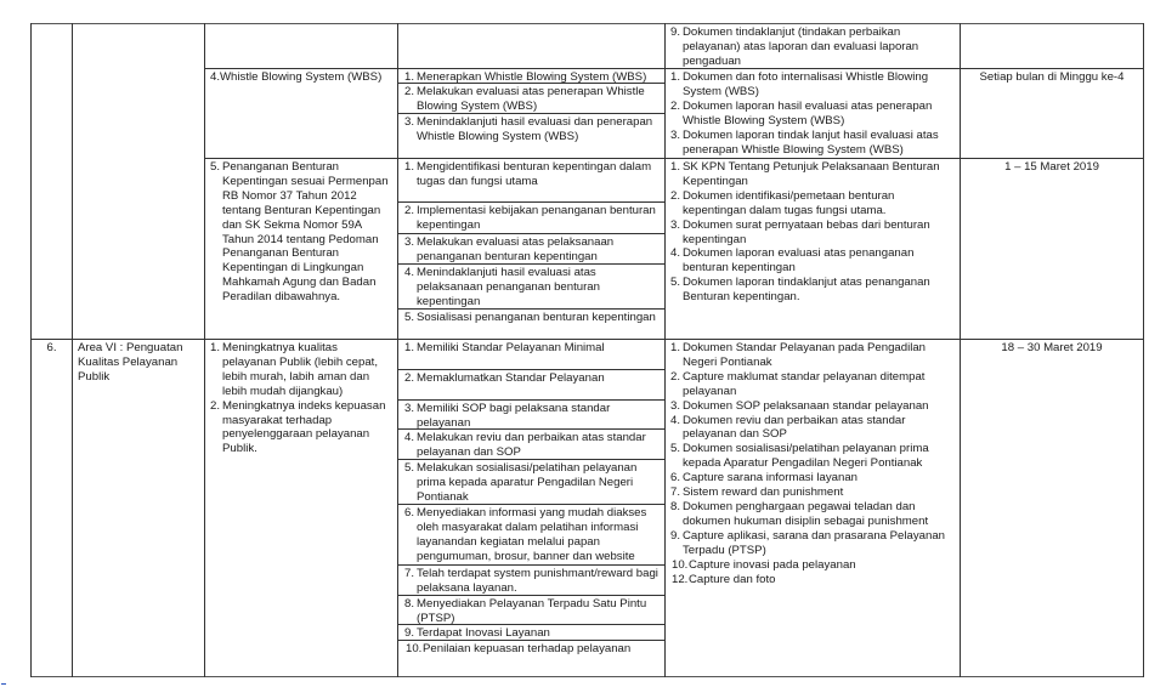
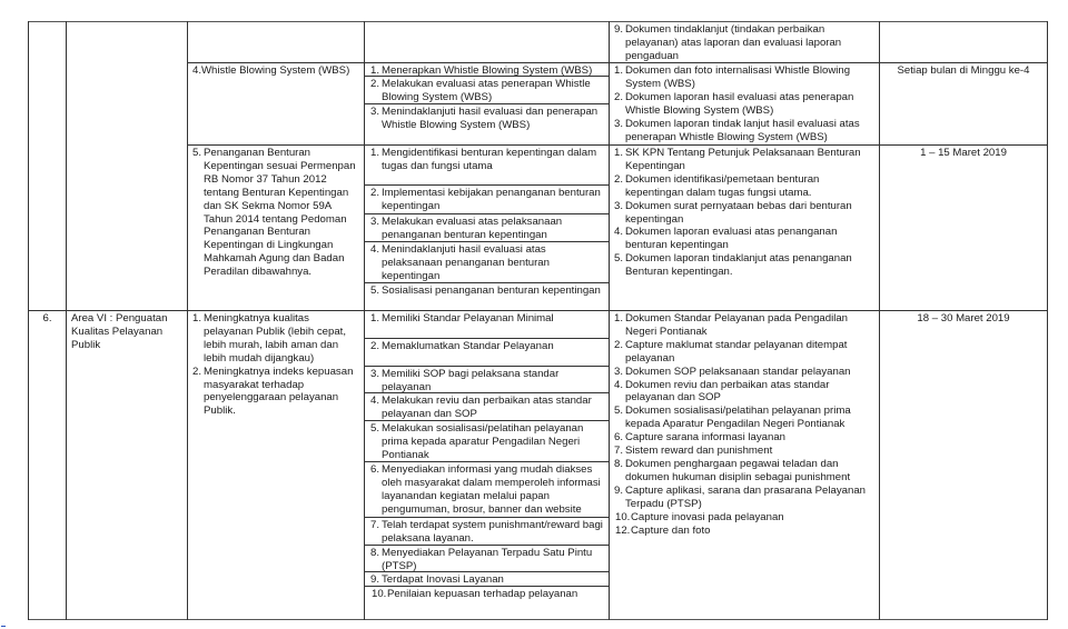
  9.
  Dokumen tindaklanjut (tindakan perbaikan pelayanan) atas laporan dan evaluasi laporan pengaduan
  4.Whistle Blowing System (WBS)
  1.
  Menerapkan Whistle Blowing System (WBS)
  2.
  Melakukan evaluasi atas penerapan Whistle Blowing System (WBS)
  3.
  Menindaklanjuti hasil evaluasi dan penerapan Whistle Blowing System (WBS)
  1.
  Dokumen dan foto internalisasi Whistle Blowing System (WBS)
  2.
  Dokumen laporan hasil evaluasi atas penerapan Whistle Blowing System (WBS)
  3.
  Dokumen laporan tindak lanjut hasil evaluasi atas penerapan Whistle Blowing System (WBS)
  Setiap bulan di Minggu ke-4
  5.
  Penanganan Benturan Kepentingan sesuai Permenpan RB Nomor 37 Tahun 2012 tentang Benturan Kepentingan dan SK Sekma Nomor 59A Tahun 2014 tentang Pedoman Penanganan Benturan Kepentingan di Lingkungan Mahkamah Agung dan Badan Peradilan dibawahnya.
  1.
  Mengidentifikasi benturan kepentingan dalam tugas dan fungsi utama
  2.
  Implementasi kebijakan penanganan benturan kepentingan
  3.
  Melakukan evaluasi atas pelaksanaan penanganan benturan kepentingan
  4.
  Menindaklanjuti hasil evaluasi atas pelaksanaan penanganan benturan kepentingan
  5.
  Sosialisasi penanganan benturan kepentingan
  1.
  SK KPN Tentang Petunjuk Pelaksanaan Benturan Kepentingan
  2.
  Dokumen identifikasi/pemetaan benturan kepentingan dalam tugas fungsi utama.
  3.
  Dokumen surat pernyataan bebas dari benturan kepentingan
  4.
  Dokumen laporan evaluasi atas penanganan benturan kepentingan
  5.
  Dokumen laporan tindaklanjut atas penanganan Benturan kepentingan.
  1 – 15 Maret 2019
  6.
  Area VI : Penguatan Kualitas Pelayanan Publik
  1.
  Meningkatnya kualitas pelayanan Publik (lebih cepat, lebih murah, labih aman dan lebih mudah dijangkau)
  2.
  Meningkatnya indeks kepuasan masyarakat terhadap penyelenggaraan pelayanan Publik.
  1.
  Memiliki Standar Pelayanan Minimal
  2.
  Memaklumatkan Standar Pelayanan
  3.
  Memiliki SOP bagi pelaksana standar pelayanan
  4.
  Melakukan reviu dan perbaikan atas standar pelayanan dan SOP
  5.
  Melakukan sosialisasi/pelatihan pelayanan prima kepada aparatur Pengadilan Negeri Pontianak
  6.
- Menyediakan informasi yang mudah diakses oleh masyarakat dalam pelatihan informasi layanandan kegiatan melalui papan pengumuman, brosur, banner dan website
+ Menyediakan informasi yang mudah diakses oleh masyarakat dalam memperoleh informasi layanandan kegiatan melalui papan pengumuman, brosur, banner dan website
  7.
  Telah terdapat system punishmant/reward bagi pelaksana layanan.
  8.
  Menyediakan Pelayanan Terpadu Satu Pintu (PTSP)
  9.
  Terdapat Inovasi Layanan
  10.
  Penilaian kepuasan terhadap pelayanan
  1.
  Dokumen Standar Pelayanan pada Pengadilan Negeri Pontianak
  2.
  Capture maklumat standar pelayanan ditempat pelayanan
  3.
  Dokumen SOP pelaksanaan standar pelayanan
  4.
  Dokumen reviu dan perbaikan atas standar pelayanan dan SOP
  5.
  Dokumen sosialisasi/pelatihan pelayanan prima kepada Aparatur Pengadilan Negeri Pontianak
  6.
  Capture sarana informasi layanan
  7.
  Sistem reward dan punishment
  8.
  Dokumen penghargaan pegawai teladan dan dokumen hukuman disiplin sebagai punishment
  9.
  Capture aplikasi, sarana dan prasarana Pelayanan Terpadu (PTSP)
  10.
  Capture inovasi pada pelayanan
  12.
  Capture dan foto
  18 – 30 Maret 2019
